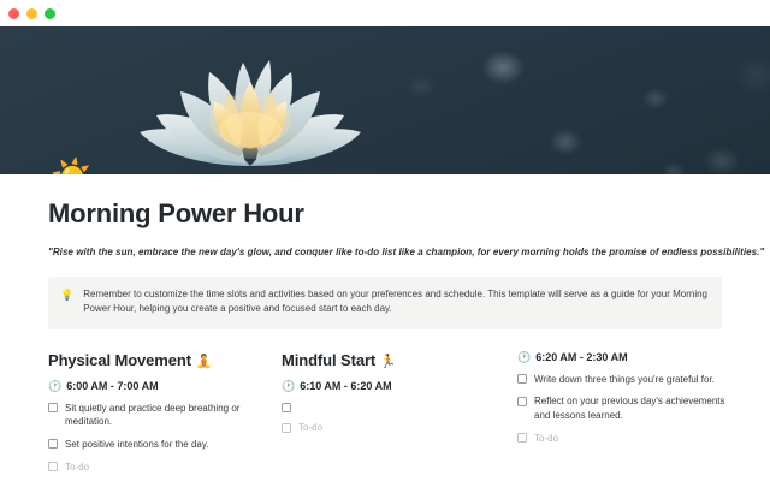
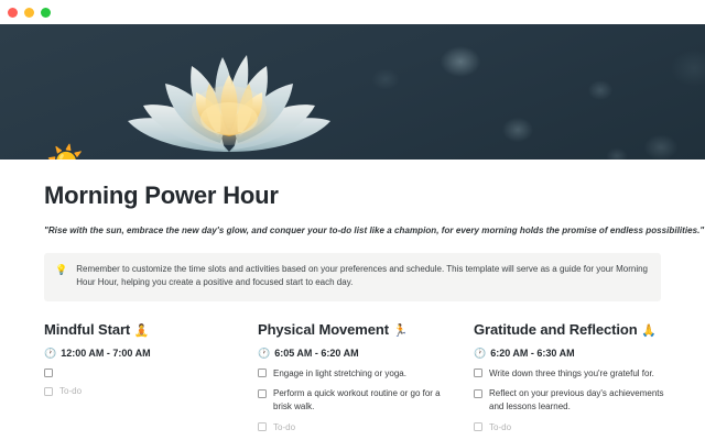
  Morning Power Hour
- "Rise with the sun, embrace the new day's glow, and conquer like to-do list like a champion, for every morning holds the promise of endless possibilities."
+ "Rise with the sun, embrace the new day's glow, and conquer your to-do list like a champion, for every morning holds the promise of endless possibilities."
  💡
- Remember to customize the time slots and activities based on your preferences and schedule. This template will serve as a guide for your Morning Power Hour, helping you create a positive and focused start to each day.
+ Remember to customize the time slots and activities based on your preferences and schedule. This template will serve as a guide for your Morning Hour Hour, helping you create a positive and focused start to each day.
- Physical Movement 🧘
+ Mindful Start 🧘
  🕐
- 6:00 AM - 7:00 AM
+ 12:00 AM - 7:00 AM
- Sit quietly and practice deep breathing or meditation.
- Set positive intentions for the day.
  To-do
- Mindful Start 🏃
+ Physical Movement 🏃
  🕐
- 6:10 AM - 6:20 AM
+ 6:05 AM - 6:20 AM
+ Engage in light stretching or yoga.
+ Perform a quick workout routine or go for a brisk walk.
  To-do
+ Gratitude and Reflection 🙏
  🕐
- 6:20 AM - 2:30 AM
+ 6:20 AM - 6:30 AM
  Write down three things you're grateful for.
  Reflect on your previous day's achievements and lessons learned.
  To-do
